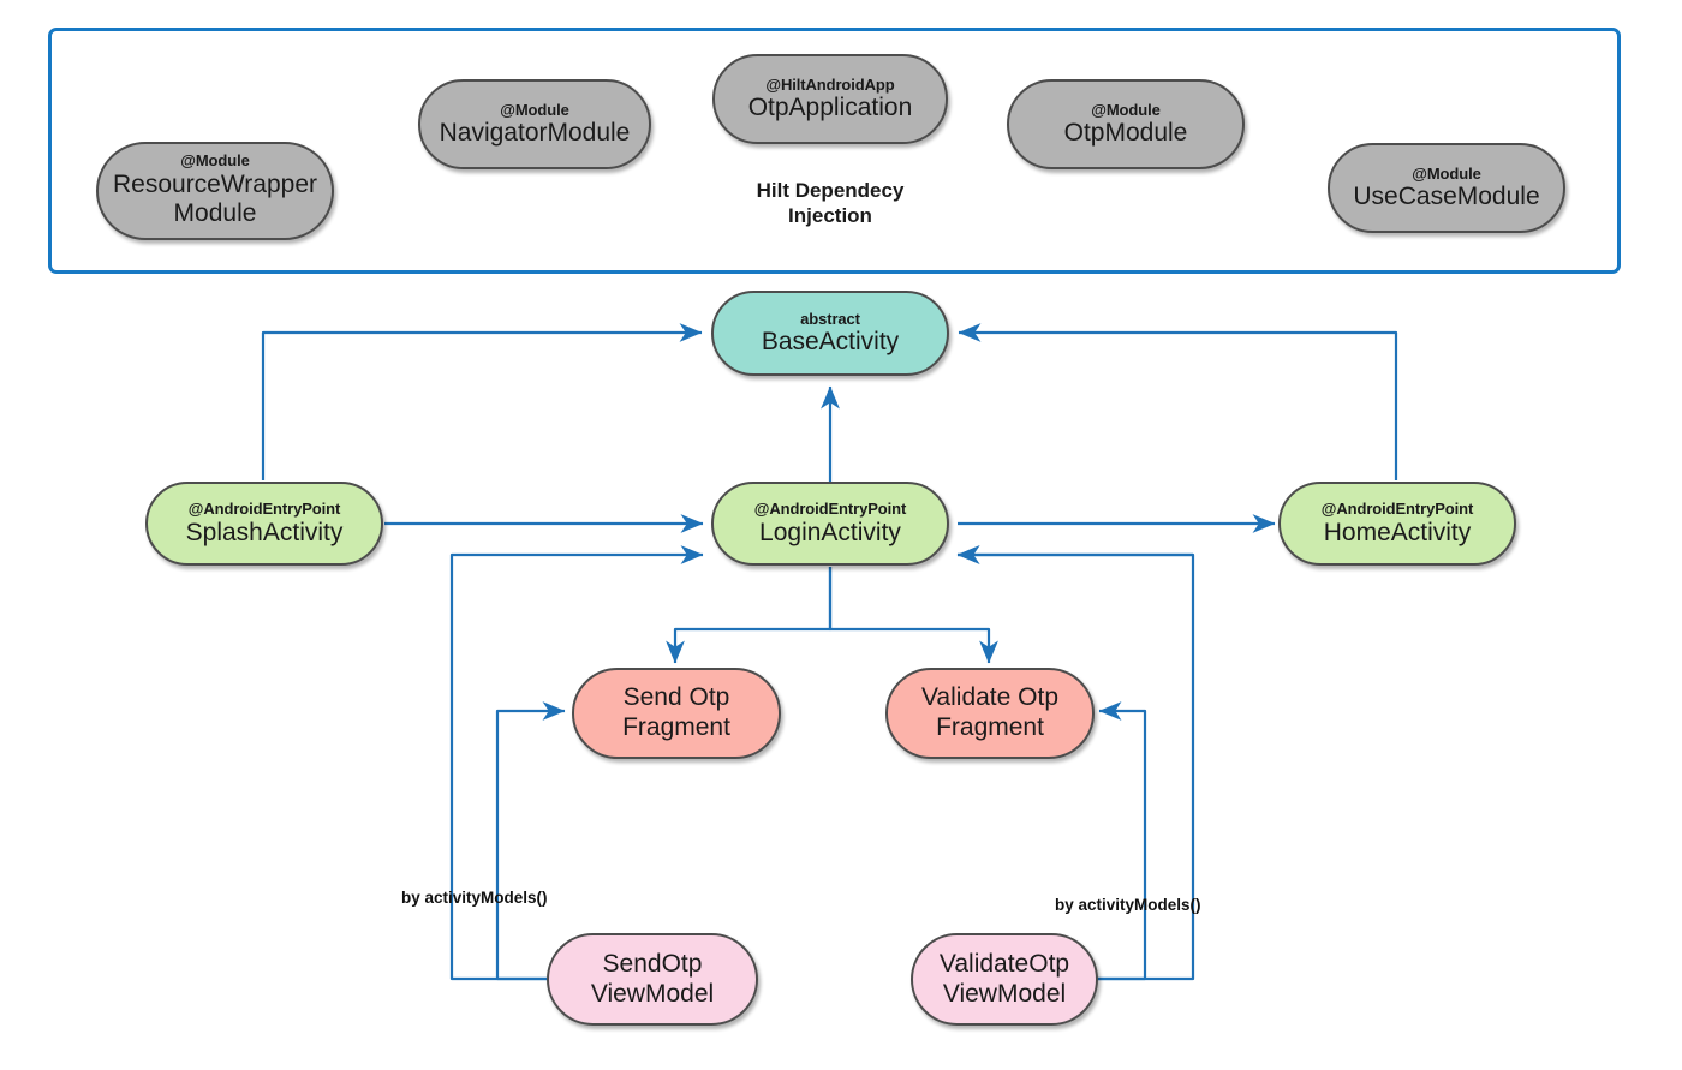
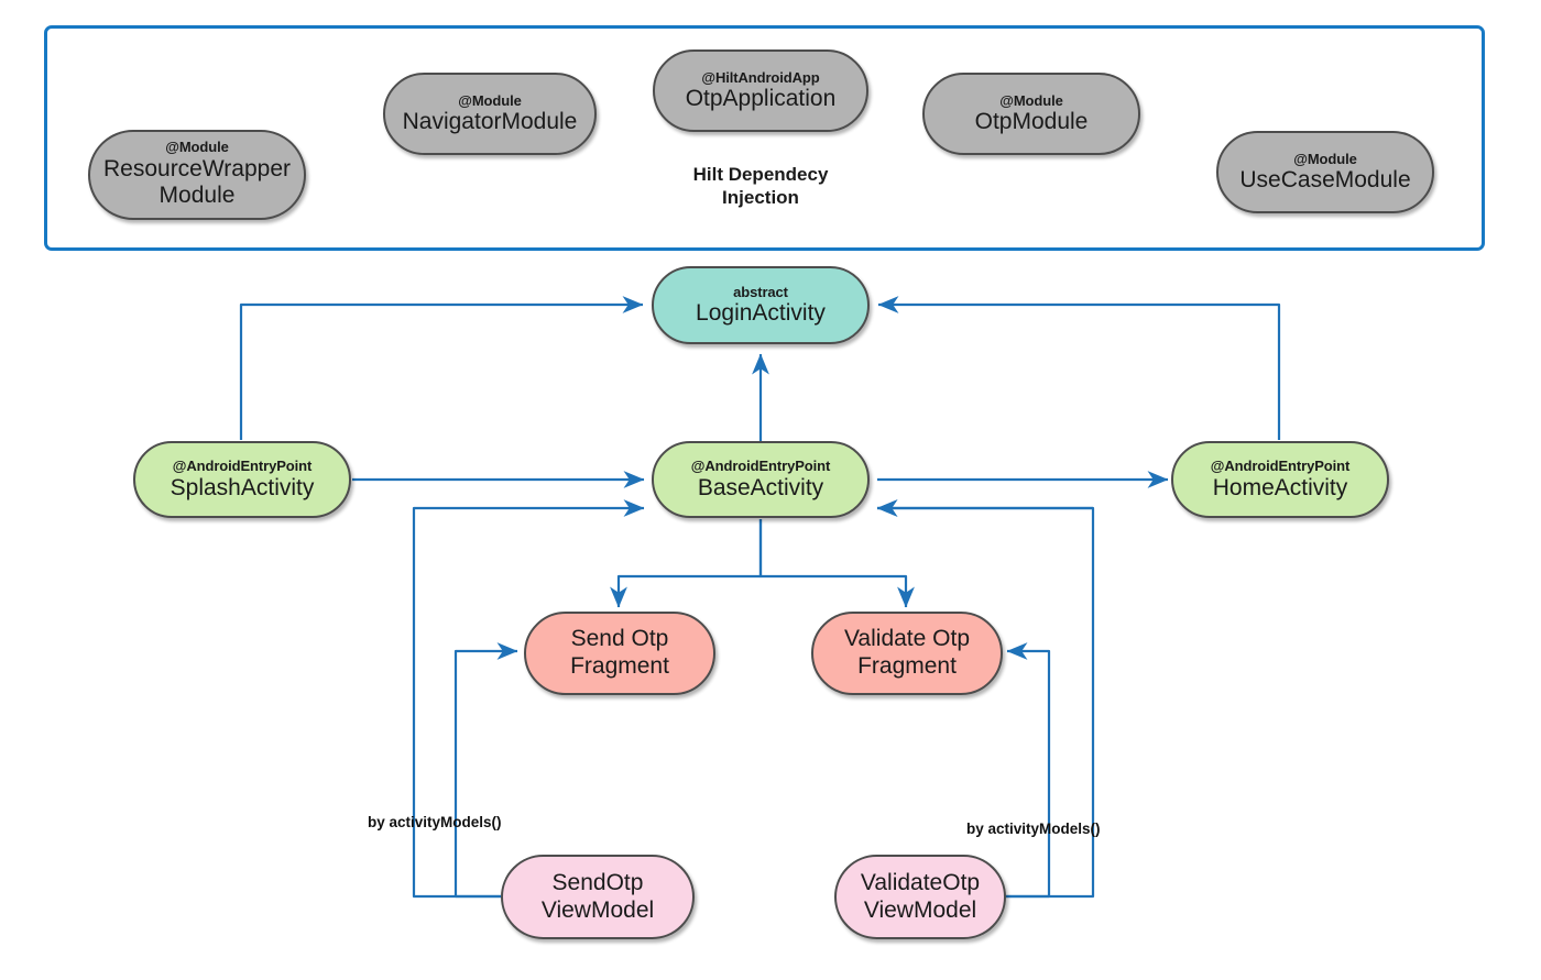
  Hilt Dependecy
  Injection
  @Module
  ResourceWrapper
  Module
  @Module
  NavigatorModule
  @HiltAndroidApp
  OtpApplication
  @Module
  OtpModule
  @Module
  UseCaseModule
  abstract
- BaseActivity
+ LoginActivity
  @AndroidEntryPoint
  SplashActivity
  @AndroidEntryPoint
- LoginActivity
+ BaseActivity
  @AndroidEntryPoint
  HomeActivity
  Send Otp
  Fragment
  Validate Otp
  Fragment
  SendOtp
  ViewModel
  ValidateOtp
  ViewModel
  by activityModels()
  by activityModels()
